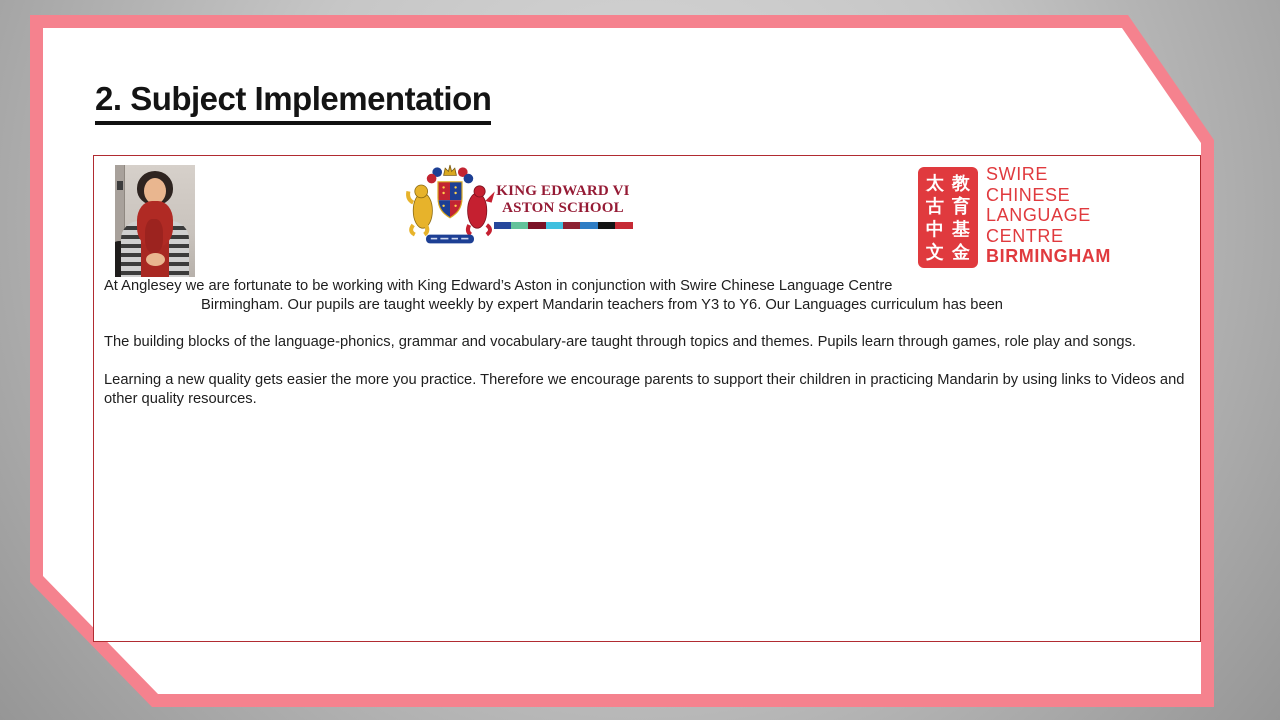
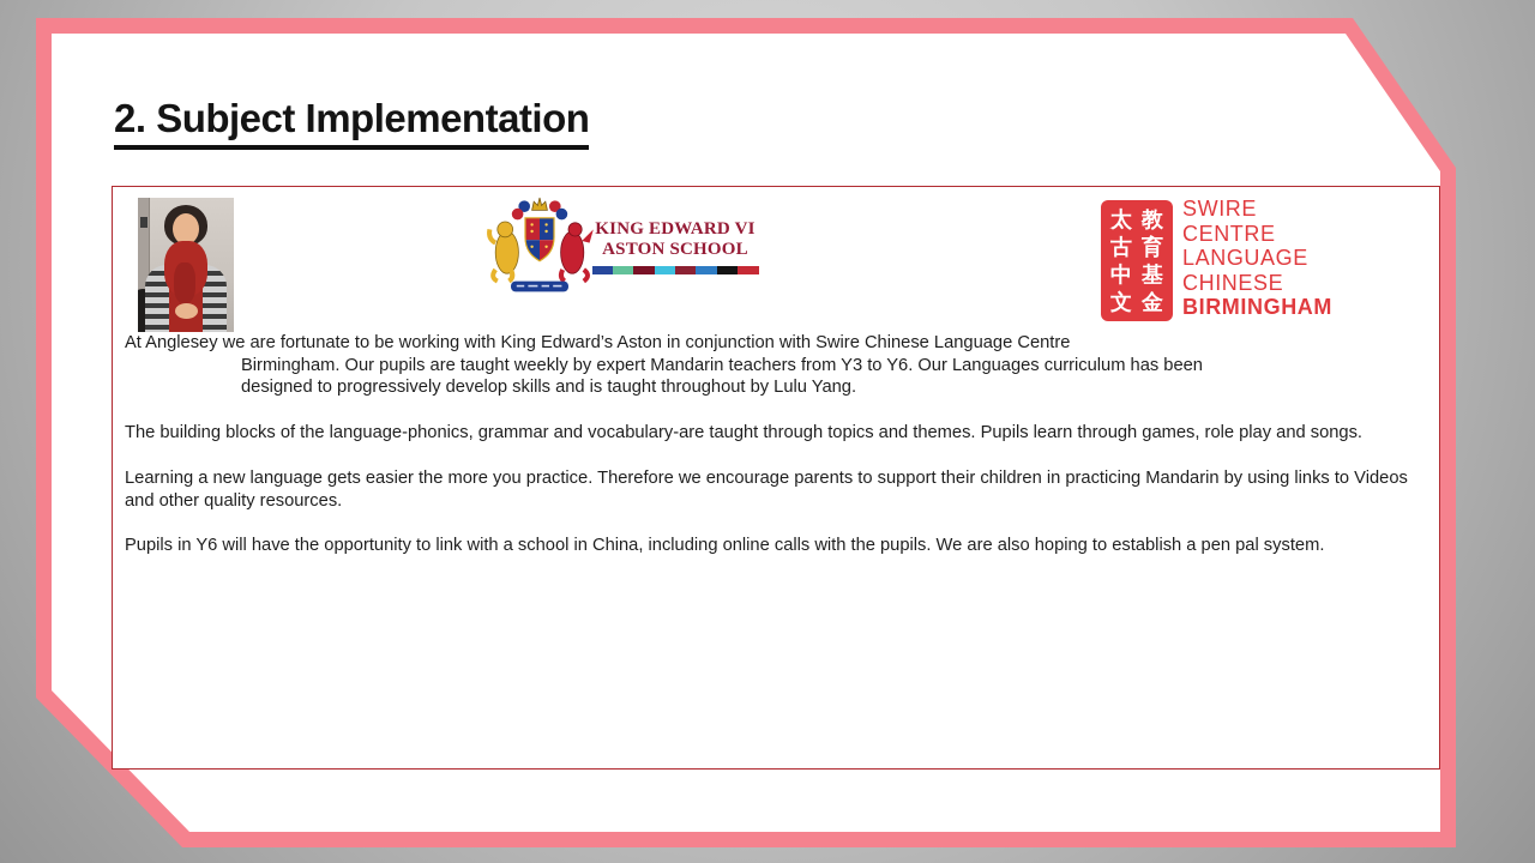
  2. Subject Implementation
  KING EDWARD VI
  ASTON SCHOOL
  太
  古
  中
  文
  教
  育
  基
  金
  SWIRE
- CHINESE
+ CENTRE
  LANGUAGE
- CENTRE
+ CHINESE
  BIRMINGHAM
  At Anglesey we are fortunate to be working with King Edward’s Aston in conjunction with Swire Chinese Language Centre
  Birmingham. Our pupils are taught weekly by expert Mandarin teachers from Y3 to Y6. Our Languages curriculum has been
+ designed to progressively develop skills and is taught throughout by Lulu Yang.
  The building blocks of the language-phonics, grammar and vocabulary-are taught through topics and themes. Pupils learn through games, role play and songs.
- Learning a new quality gets easier the more you practice. Therefore we encourage parents to support their children in practicing Mandarin by using links to Videos and other quality resources.
+ Learning a new language gets easier the more you practice. Therefore we encourage parents to support their children in practicing Mandarin by using links to Videos and other quality resources.
+ Pupils in Y6 will have the opportunity to link with a school in China, including online calls with the pupils. We are also hoping to establish a pen pal system.
